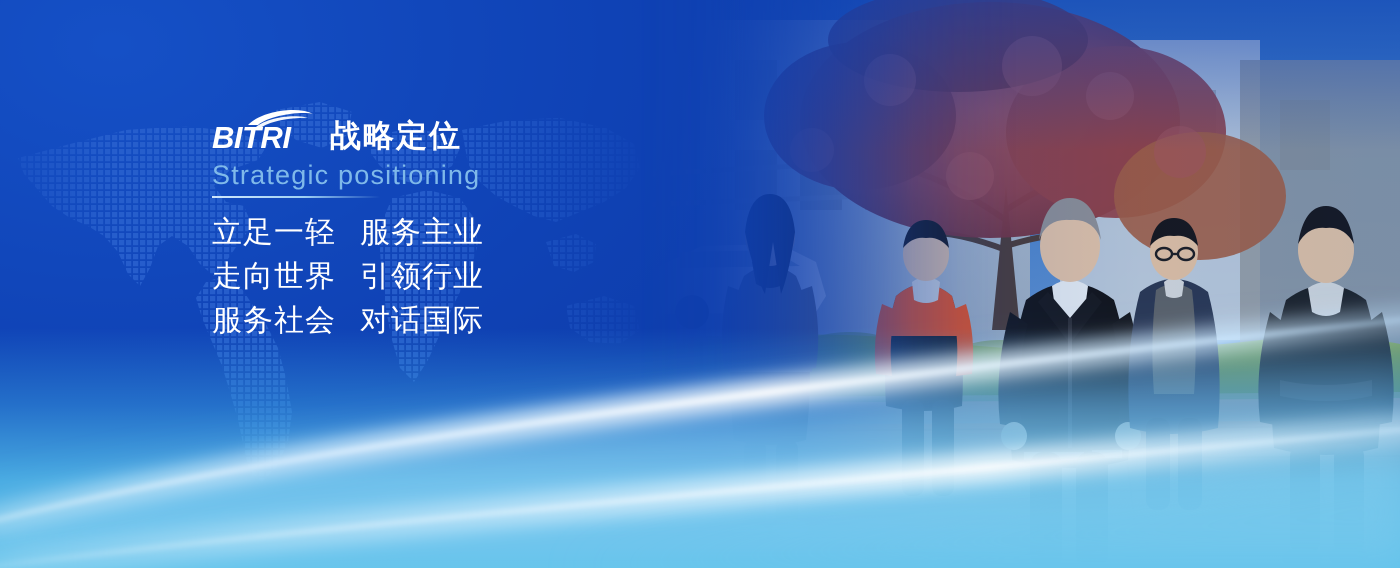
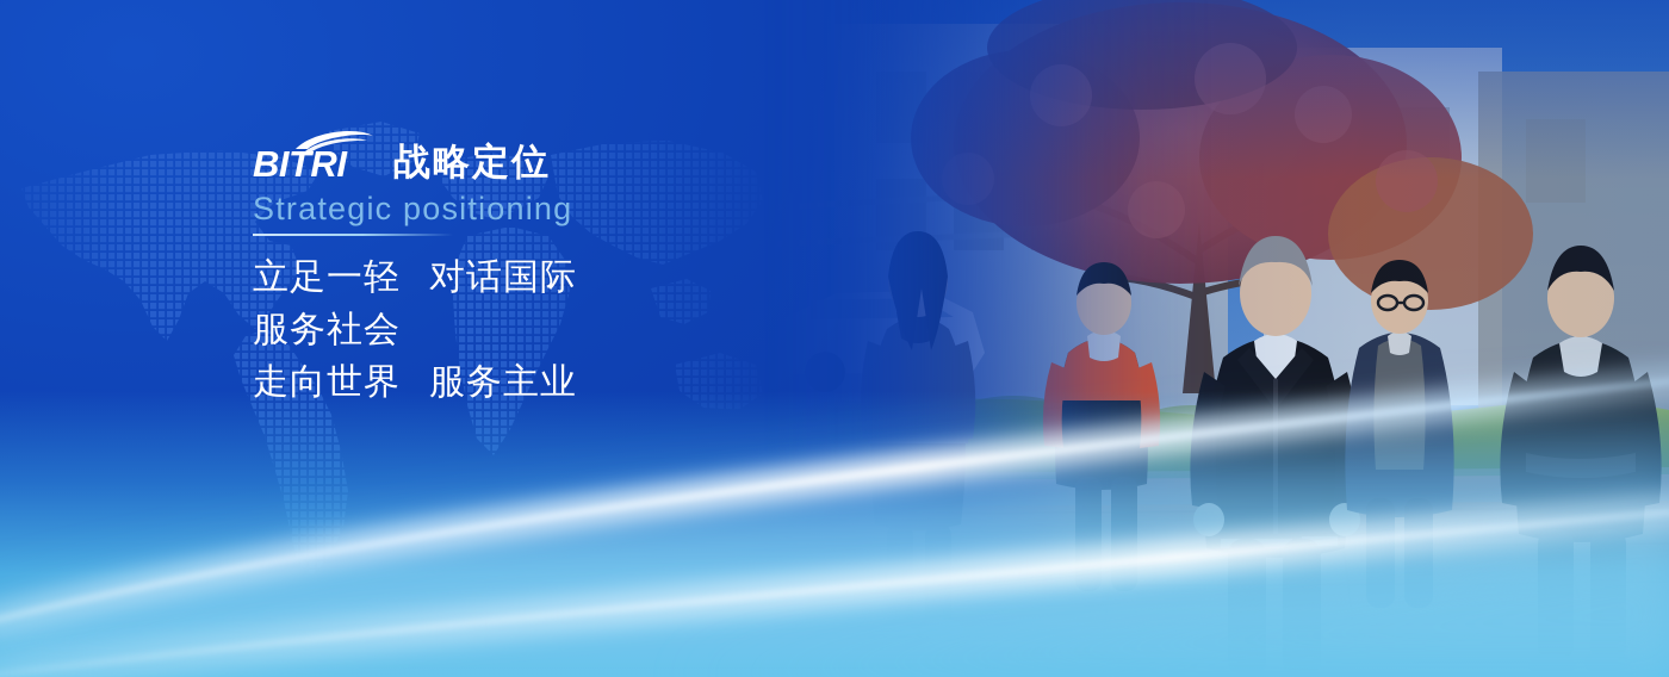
  BITRI
  战略定位
  Strategic positioning
  立足一轻
- 服务主业
+ 对话国际
- 走向世界
+ 服务社会
- 引领行业
- 服务社会
+ 走向世界
- 对话国际
+ 服务主业
